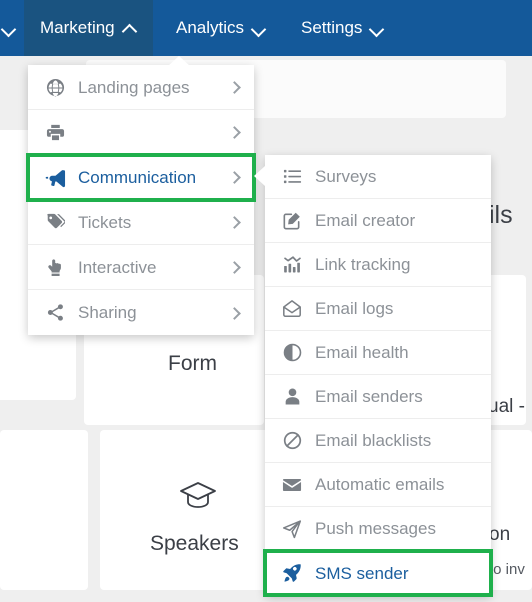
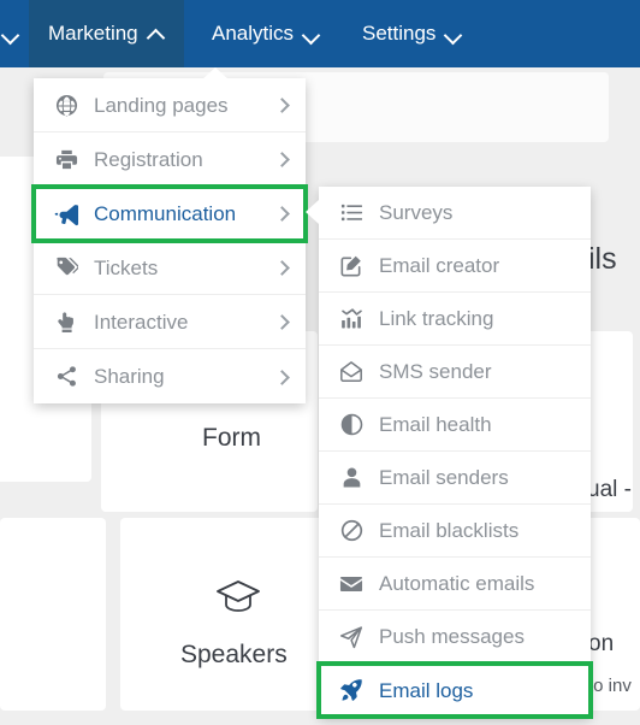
  Form
  Speakers
  ils
  ual -
  on
  to inv
  Marketing
  Analytics
  Settings
  Landing pages
+ Registration
  Communication
  Tickets
  Interactive
  Sharing
  Surveys
  Email creator
  Link tracking
- Email logs
+ SMS sender
  Email health
  Email senders
  Email blacklists
  Automatic emails
  Push messages
- SMS sender
+ Email logs
